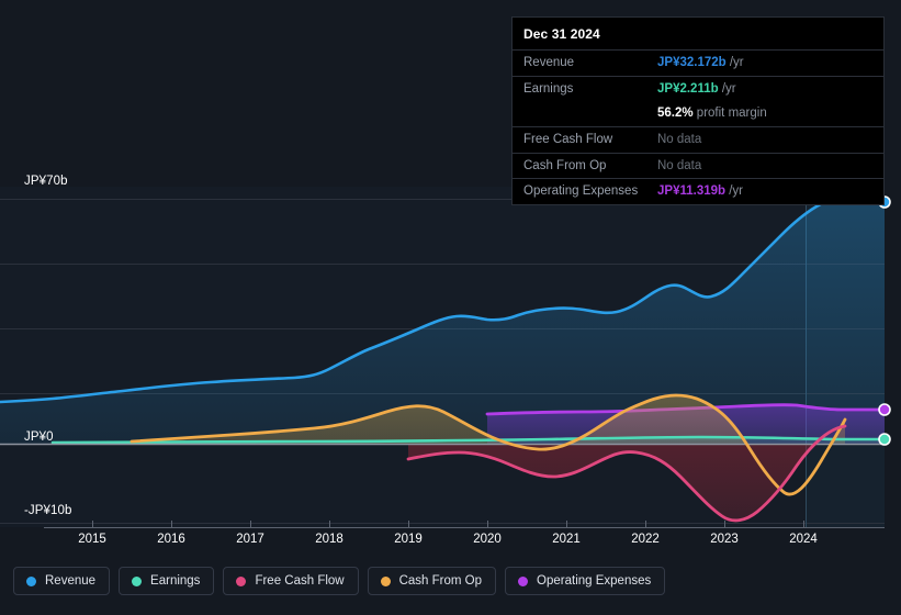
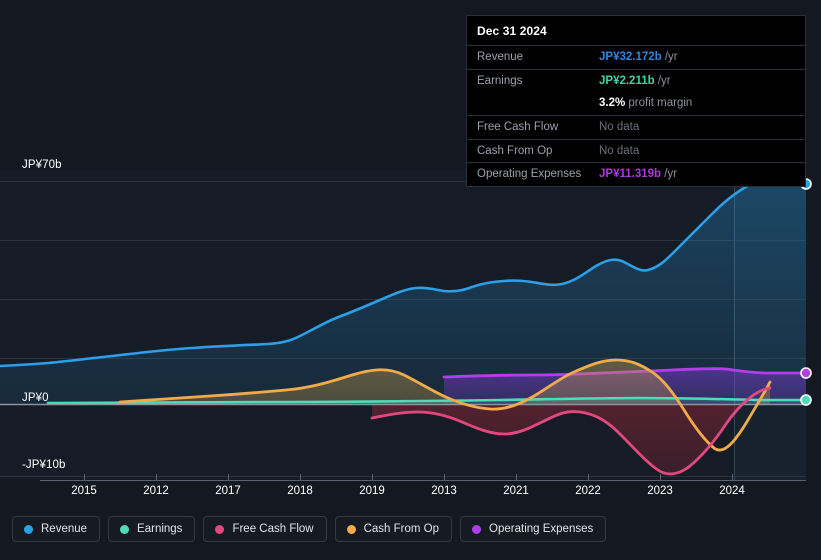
  JP¥70b
  JP¥0
  -JP¥10b
  2015
- 2016
+ 2012
  2017
  2018
  2019
- 2020
+ 2013
  2021
  2022
  2023
  2024
  Dec 31 2024
  Revenue
  JP¥32.172b /yr
  Earnings
  JP¥2.211b /yr
- 56.2% profit margin
+ 3.2% profit margin
  Free Cash Flow
  No data
  Cash From Op
  No data
  Operating Expenses
  JP¥11.319b /yr
  Revenue
  Earnings
  Free Cash Flow
  Cash From Op
  Operating Expenses
